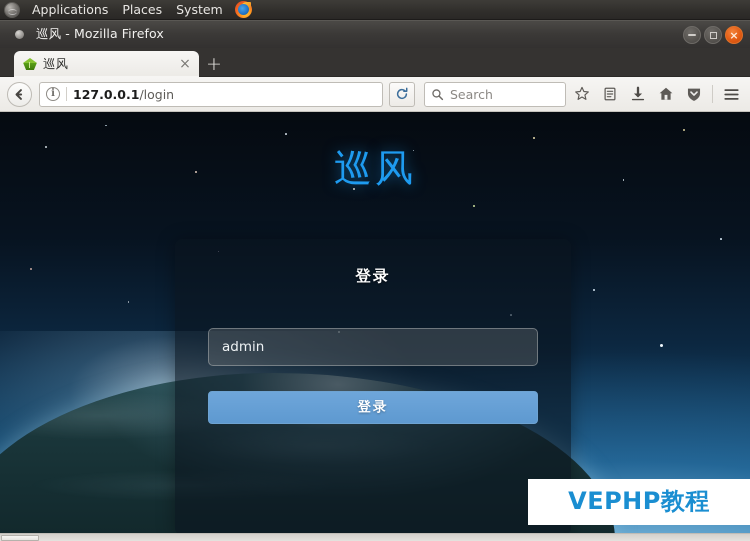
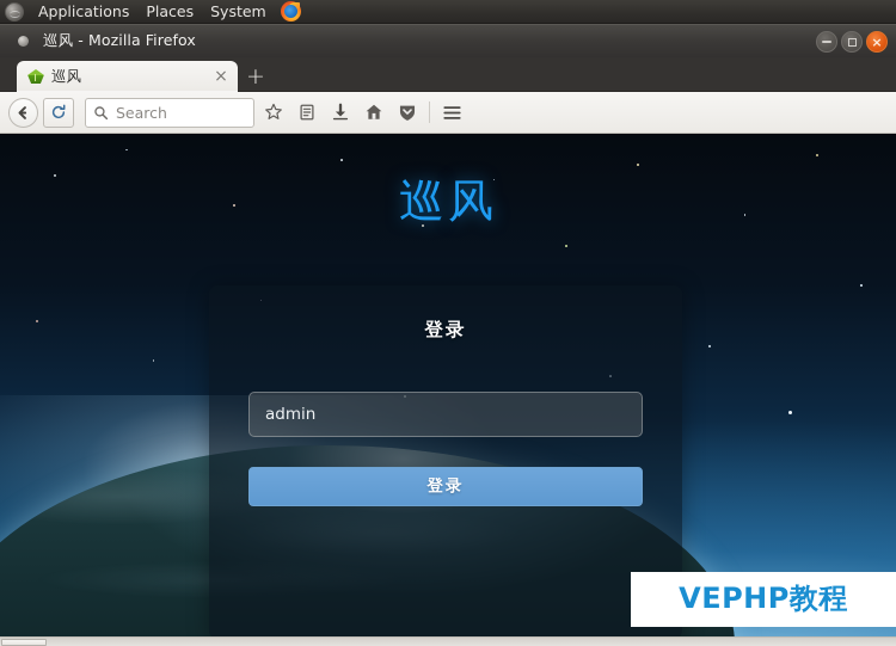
  Applications
  Places
  System
  巡风 - Mozilla Firefox
  ×
  巡风
  ×
  +
- i
- 127.0.0.1/login
  Search
  巡风
  登录
  admin
  登录
  VEPHP教程
